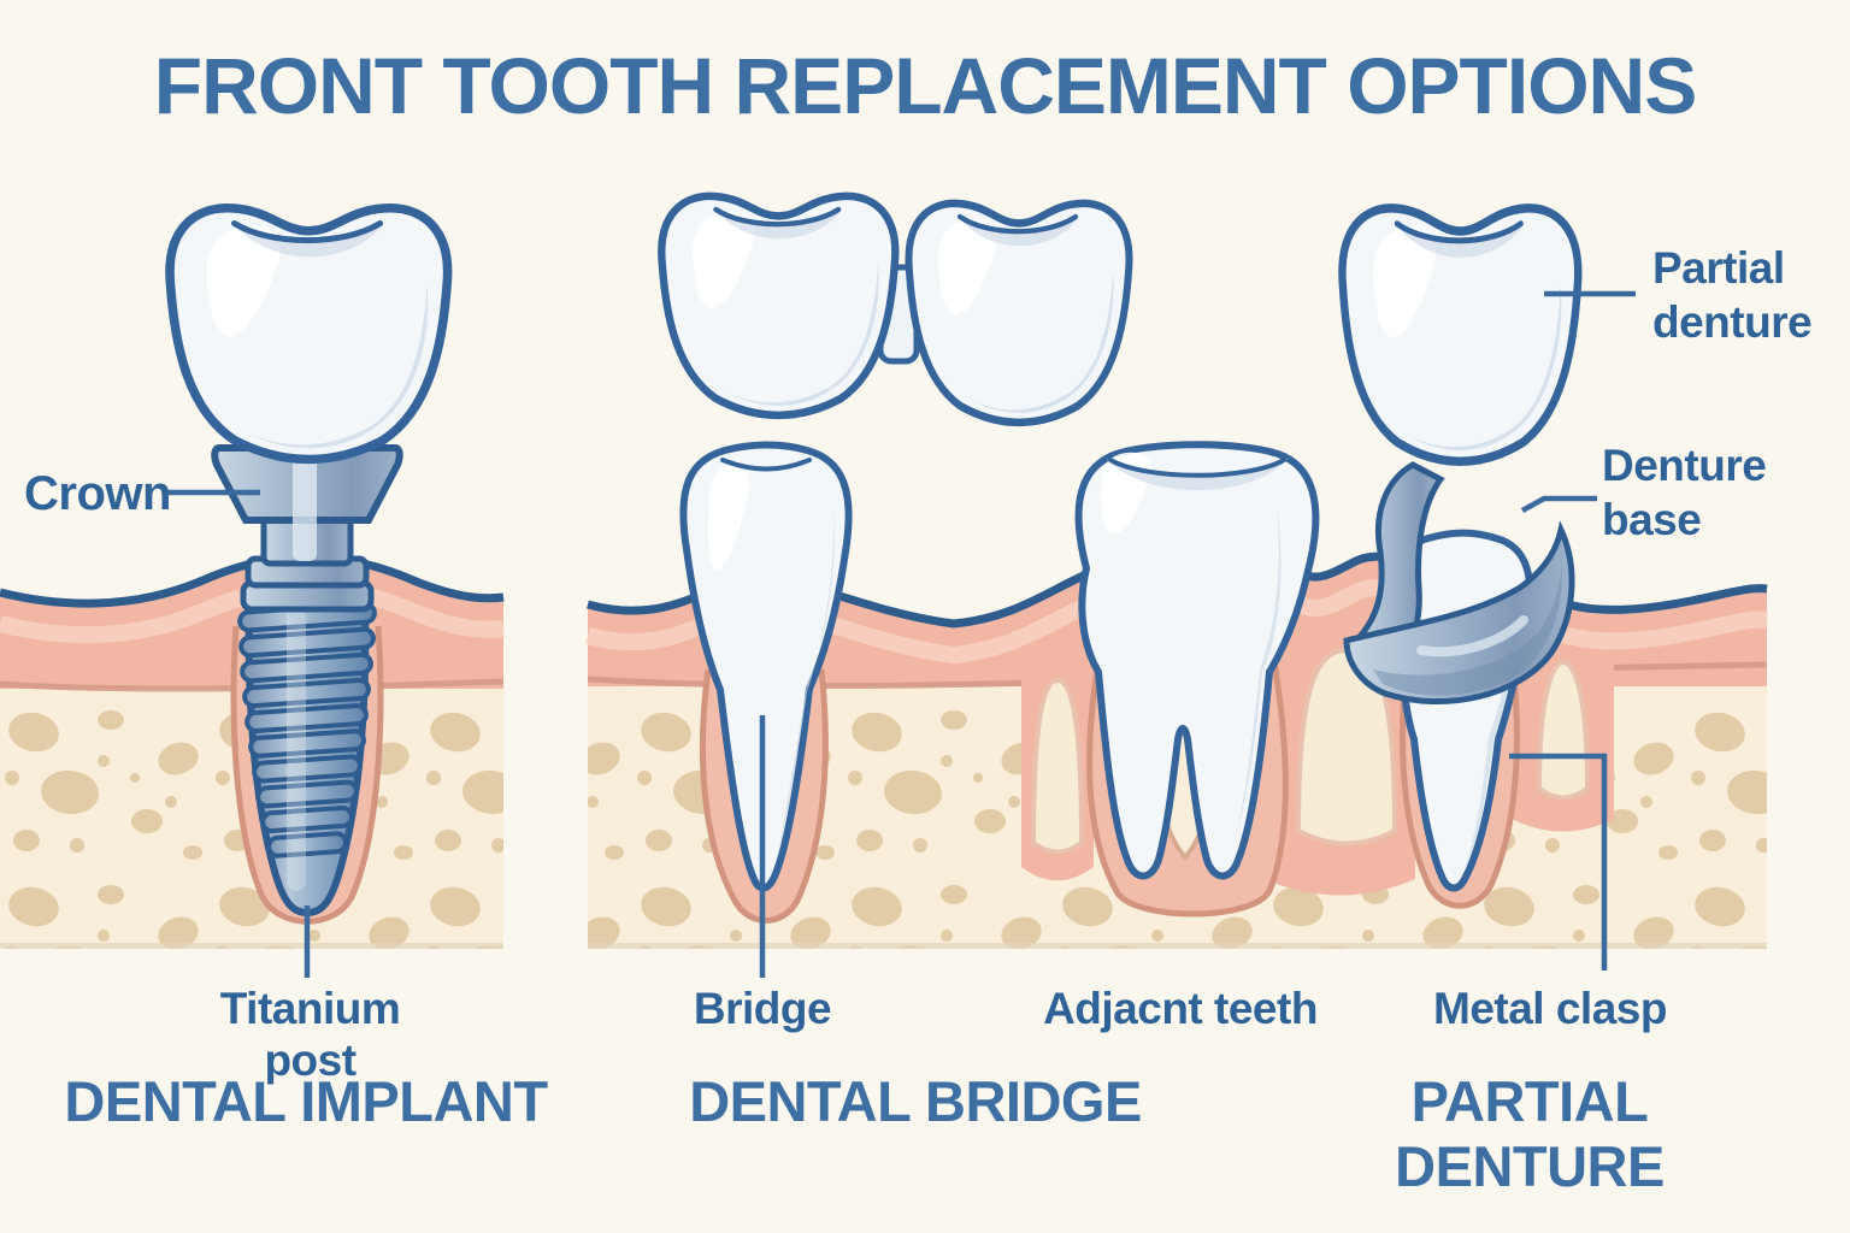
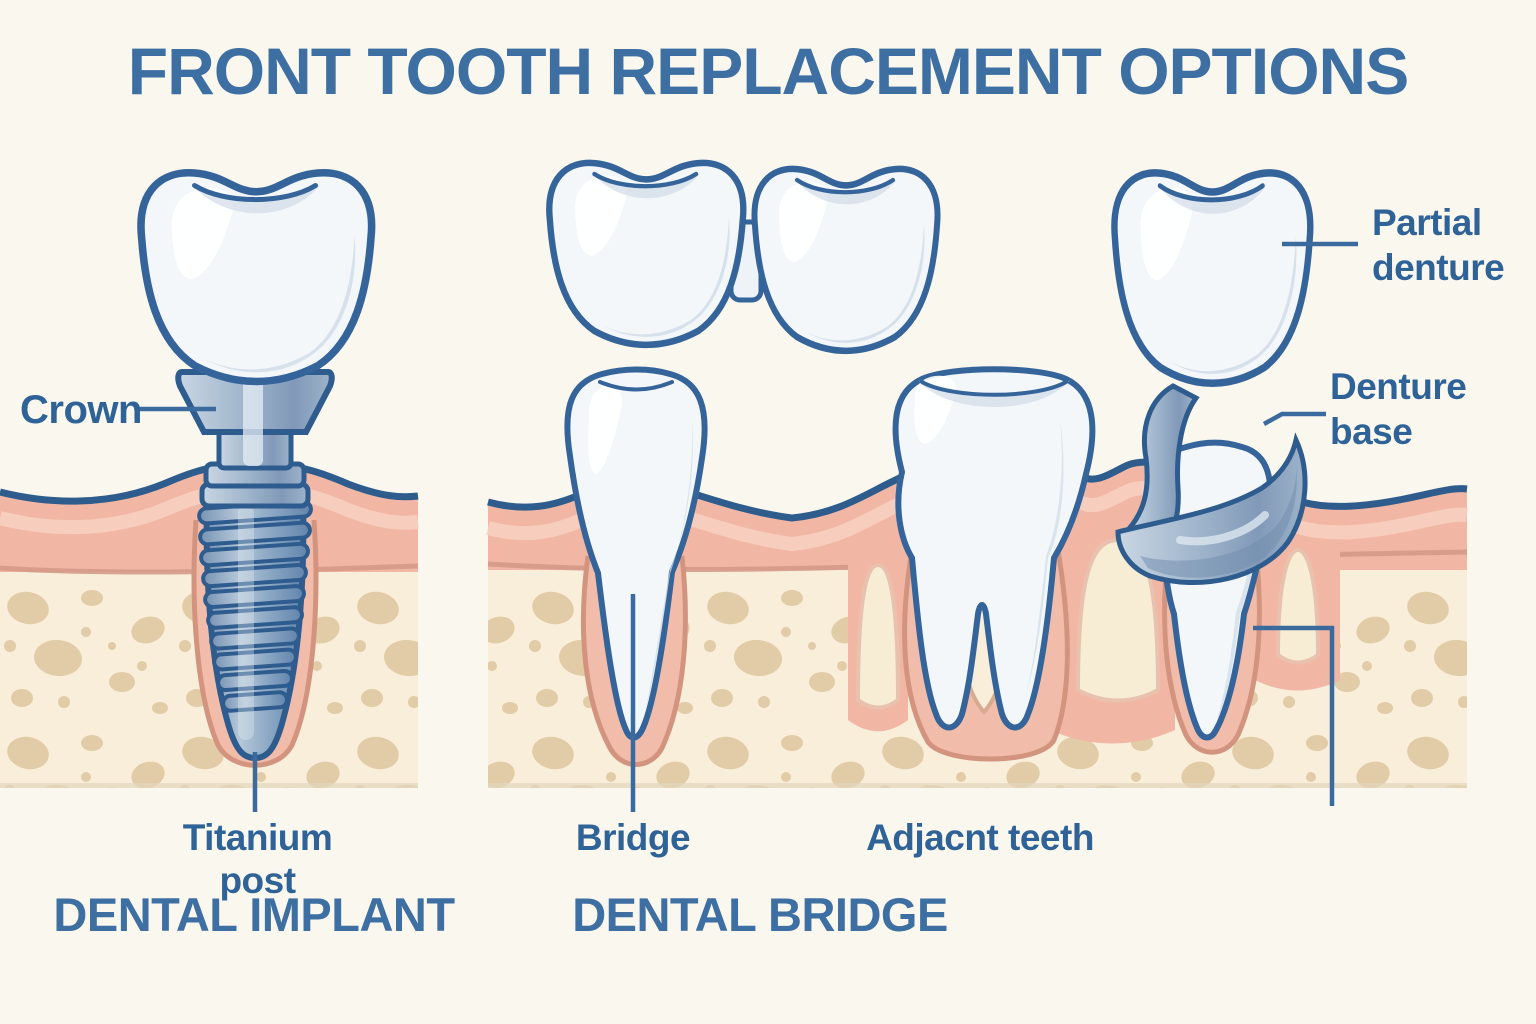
  FRONT TOOTH REPLACEMENT OPTIONS
  Crown
  Titanium post
  DENTAL IMPLANT
  Bridge
  Adjacnt teeth
  DENTAL BRIDGE
  Partial denture
  Denture base
- Metal clasp
- PARTIAL DENTURE
